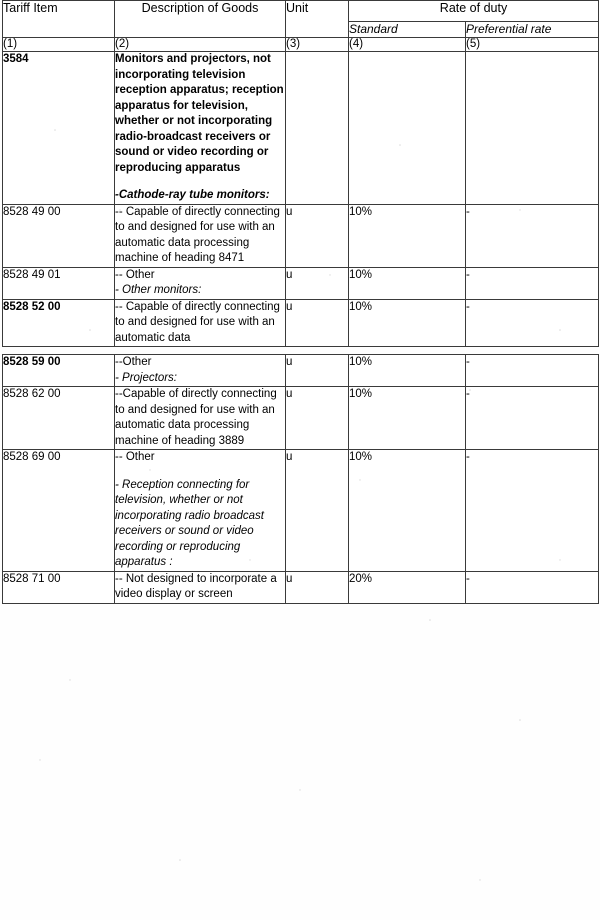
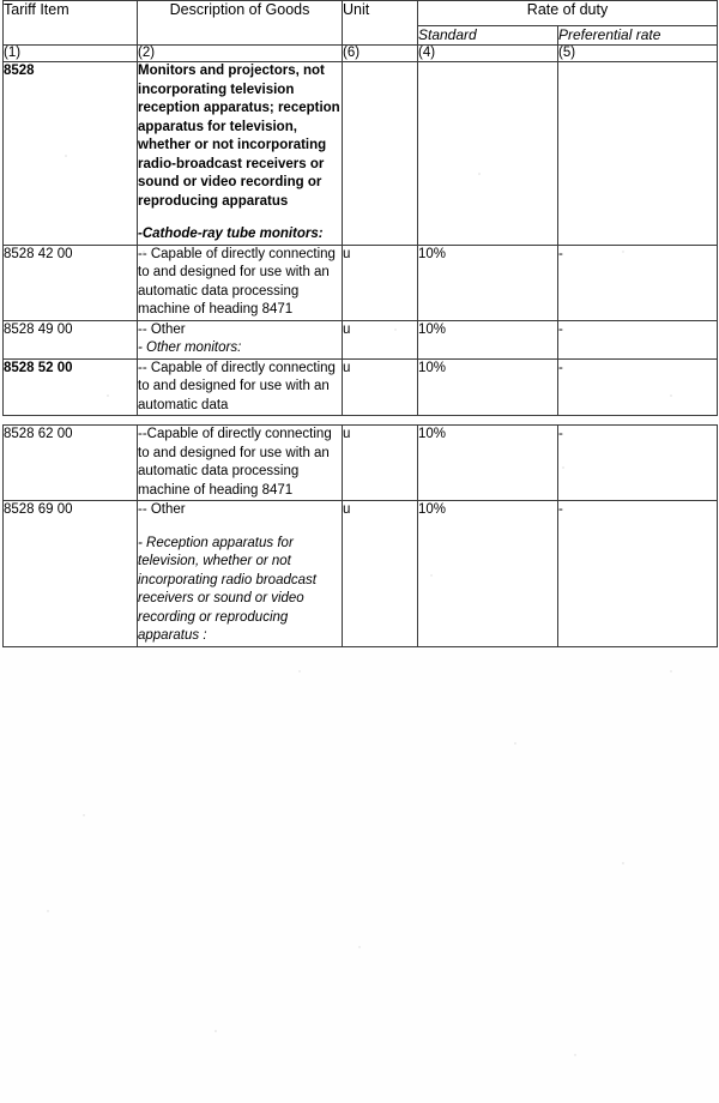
  Tariff Item	Description of Goods	Unit	Rate of duty
  Standard	Preferential rate
- (1)	(2)	(3)	(4)	(5)
+ (1)	(2)	(6)	(4)	(5)
- 3584	Monitors and projectors, not incorporating television reception apparatus; reception apparatus for television, whether or not incorporating radio-broadcast receivers or sound or video recording or reproducing apparatus -Cathode-ray tube monitors:
+ 8528	Monitors and projectors, not incorporating television reception apparatus; reception apparatus for television, whether or not incorporating radio-broadcast receivers or sound or video recording or reproducing apparatus -Cathode-ray tube monitors:
- 8528 49 00	-- Capable of directly connecting to and designed for use with an automatic data processing machine of heading 8471	u	10%	-
+ 8528 42 00	-- Capable of directly connecting to and designed for use with an automatic data processing machine of heading 8471	u	10%	-
- 8528 49 01	-- Other - Other monitors:	u	10%	-
+ 8528 49 00	-- Other - Other monitors:	u	10%	-
  8528 52 00	-- Capable of directly connecting to and designed for use with an automatic data	u	10%	-
- 8528 59 00	--Other - Projectors:	u	10%	-
- 8528 62 00	--Capable of directly connecting to and designed for use with an automatic data processing machine of heading 3889	u	10%	-
+ 8528 62 00	--Capable of directly connecting to and designed for use with an automatic data processing machine of heading 8471	u	10%	-
- 8528 69 00	-- Other - Reception connecting for television, whether or not incorporating radio broadcast receivers or sound or video recording or reproducing apparatus :	u	10%	-
+ 8528 69 00	-- Other - Reception apparatus for television, whether or not incorporating radio broadcast receivers or sound or video recording or reproducing apparatus :	u	10%	-
- 8528 71 00	-- Not designed to incorporate a video display or screen	u	20%	-
